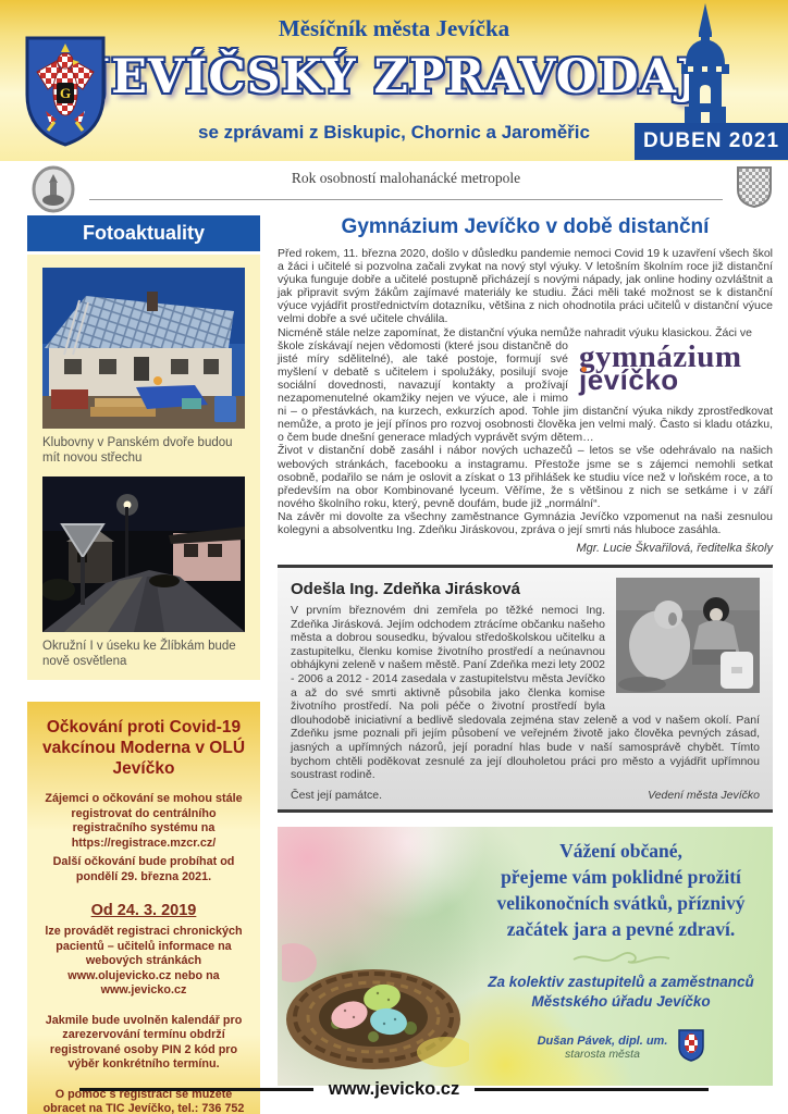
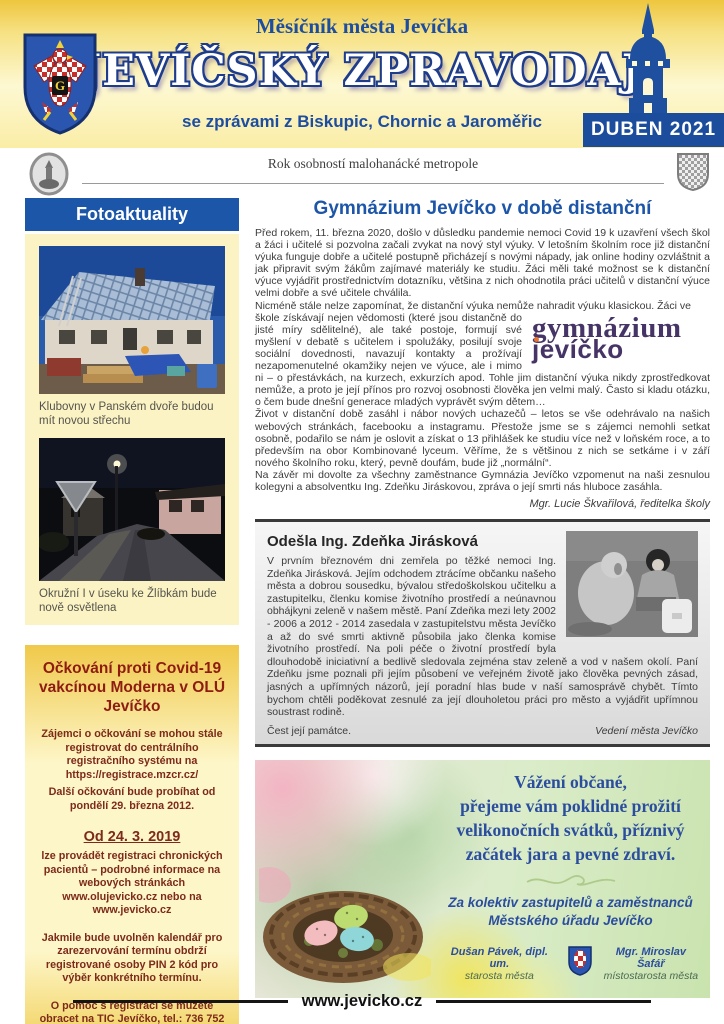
  Měsíčník města Jevíčka
  EVÍČSKÝ ZPRAVODAJ
  se zprávami z Biskupic, Chornic a Jaroměřic
  G
  DUBEN 2021
  Rok osobností malohanácké metropole
  Fotoaktuality
  Klubovny v Panském dvoře budou mít novou střechu
  Okružní I v úseku ke Žlíbkám bude nově osvětlena
  Očkování proti Covid-19 vakcínou Moderna v OLÚ Jevíčko
  Zájemci o očkování se mohou stále registrovat do centrálního registračního systému na https://registrace.mzcr.cz/
- Další očkování bude probíhat od pondělí 29. března 2021.
+ Další očkování bude probíhat od pondělí 29. března 2012.
  Od 24. 3. 2019
- lze provádět registraci chronických pacientů – učitelů informace na webových stránkách www.olujevicko.cz nebo na www.jevicko.cz
+ lze provádět registraci chronických pacientů – podrobné informace na webových stránkách www.olujevicko.cz nebo na www.jevicko.cz
  Jakmile bude uvolněn kalendář pro zarezervování termínu obdrží registrované osoby PIN 2 kód pro výběr konkrétního termínu.
  Gymnázium Jevíčko v době distanční
  Před rokem, 11. března 2020, došlo v důsledku pandemie nemoci Covid 19 k uzavření všech škol a žáci i učitelé si pozvolna začali zvykat na nový styl výuky. V letošním školním roce již distanční výuka funguje dobře a učitelé postupně přicházejí s novými nápady, jak online hodiny ozvláštnit a jak připravit svým žákům zajímavé materiály ke studiu. Žáci měli také možnost se k distanční výuce vyjádřit prostřednictvím dotazníku, většina z nich ohodnotila práci učitelů v distanční výuce velmi dobře a své učitele chválila.
  Nicméně stále nelze zapomínat, že distanční výuka nemůže nahradit výuku klasickou. Žáci ve
  gymnázium
  jevíčko
  škole získávají nejen vědomosti (které jsou distančně do jisté míry sdělitelné), ale také postoje, formují své myšlení v debatě s učitelem i spolužáky, posilují svoje sociální dovednosti, navazují kontakty a prožívají nezapomenutelné okamžiky nejen ve výuce, ale i mimo ni – o přestávkách, na kurzech, exkurzích apod. Tohle jim distanční výuka nikdy zprostředkovat nemůže, a proto je její přínos pro rozvoj osobnosti člověka jen velmi malý. Často si kladu otázku, o čem bude dnešní generace mladých vyprávět svým dětem…
  Život v distanční době zasáhl i nábor nových uchazečů – letos se vše odehrávalo na našich webových stránkách, facebooku a instagramu. Přestože jsme se s zájemci nemohli setkat osobně, podařilo se nám je oslovit a získat o 13 přihlášek ke studiu více než v loňském roce, a to především na obor Kombinované lyceum. Věříme, že s většinou z nich se setkáme i v září nového školního roku, který, pevně doufám, bude již „normální“.
  Na závěr mi dovolte za všechny zaměstnance Gymnázia Jevíčko vzpomenut na naši zesnulou kolegyni a absolventku Ing. Zdeňku Jiráskovou, zpráva o její smrti nás hluboce zasáhla.
  Mgr. Lucie Škvařilová, ředitelka školy
  Odešla Ing. Zdeňka Jirásková
  V prvním březnovém dni zemřela po těžké nemoci Ing. Zdeňka Jirásková. Jejím odchodem ztrácíme občanku našeho města a dobrou sousedku, bývalou středoškolskou učitelku a zastupitelku, členku komise životního prostředí a neúnavnou obhájkyni zeleně v našem městě. Paní Zdeňka mezi lety 2002 - 2006 a 2012 - 2014 zasedala v zastupitelstvu města Jevíčko a až do své smrti aktivně působila jako členka komise životního prostředí. Na poli péče o životní prostředí byla dlouhodobě iniciativní a bedlivě sledovala zejména stav zeleně a vod v našem okolí. Paní Zdeňku jsme poznali při jejím působení ve veřejném životě jako člověka pevných zásad, jasných a upřímných názorů, její poradní hlas bude v naší samosprávě chybět. Tímto bychom chtěli poděkovat zesnulé za její dlouholetou práci pro město a vyjádřit upřímnou soustrast rodině.
  Čest její památce.
  Vedení města Jevíčko
  Vážení občané,
  přejeme vám poklidné prožití
  velikonočních svátků, příznivý
  začátek jara a pevné zdraví.
  Za kolektiv zastupitelů a zaměstnanců
  Městského úřadu Jevíčko
  Dušan Pávek, dipl. um.
  starosta města
+ Mgr. Miroslav Šafář
+ místostarosta města
  www.jevicko.cz
